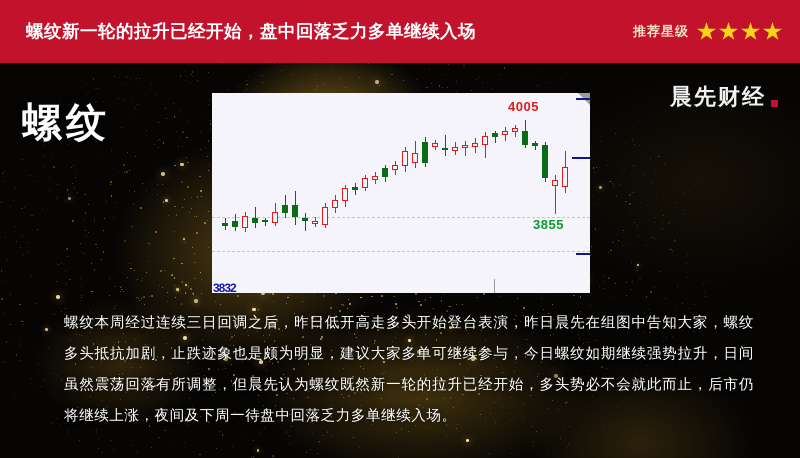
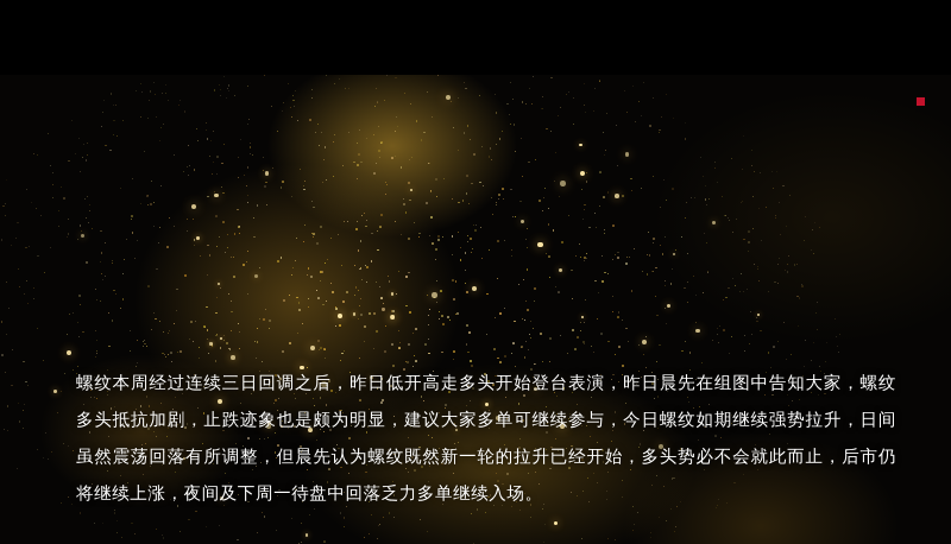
- 螺纹新一轮的拉升已经开始，盘中回落乏力多单继续入场
- 推荐星级
- 螺纹
- 晨先财经
- 4005
- 3855
- 3832
  螺纹本周经过连续三日回调之后，昨日低开高走多头开始登台表演，昨日晨先在组图中告知大家，螺纹多头抵抗加剧，止跌迹象也是颇为明显，建议大家多单可继续参与，今日螺纹如期继续强势拉升，日间虽然震荡回落有所调整，但晨先认为螺纹既然新一轮的拉升已经开始，多头势必不会就此而止，后市仍将继续上涨，夜间及下周一待盘中回落乏力多单继续入场。
